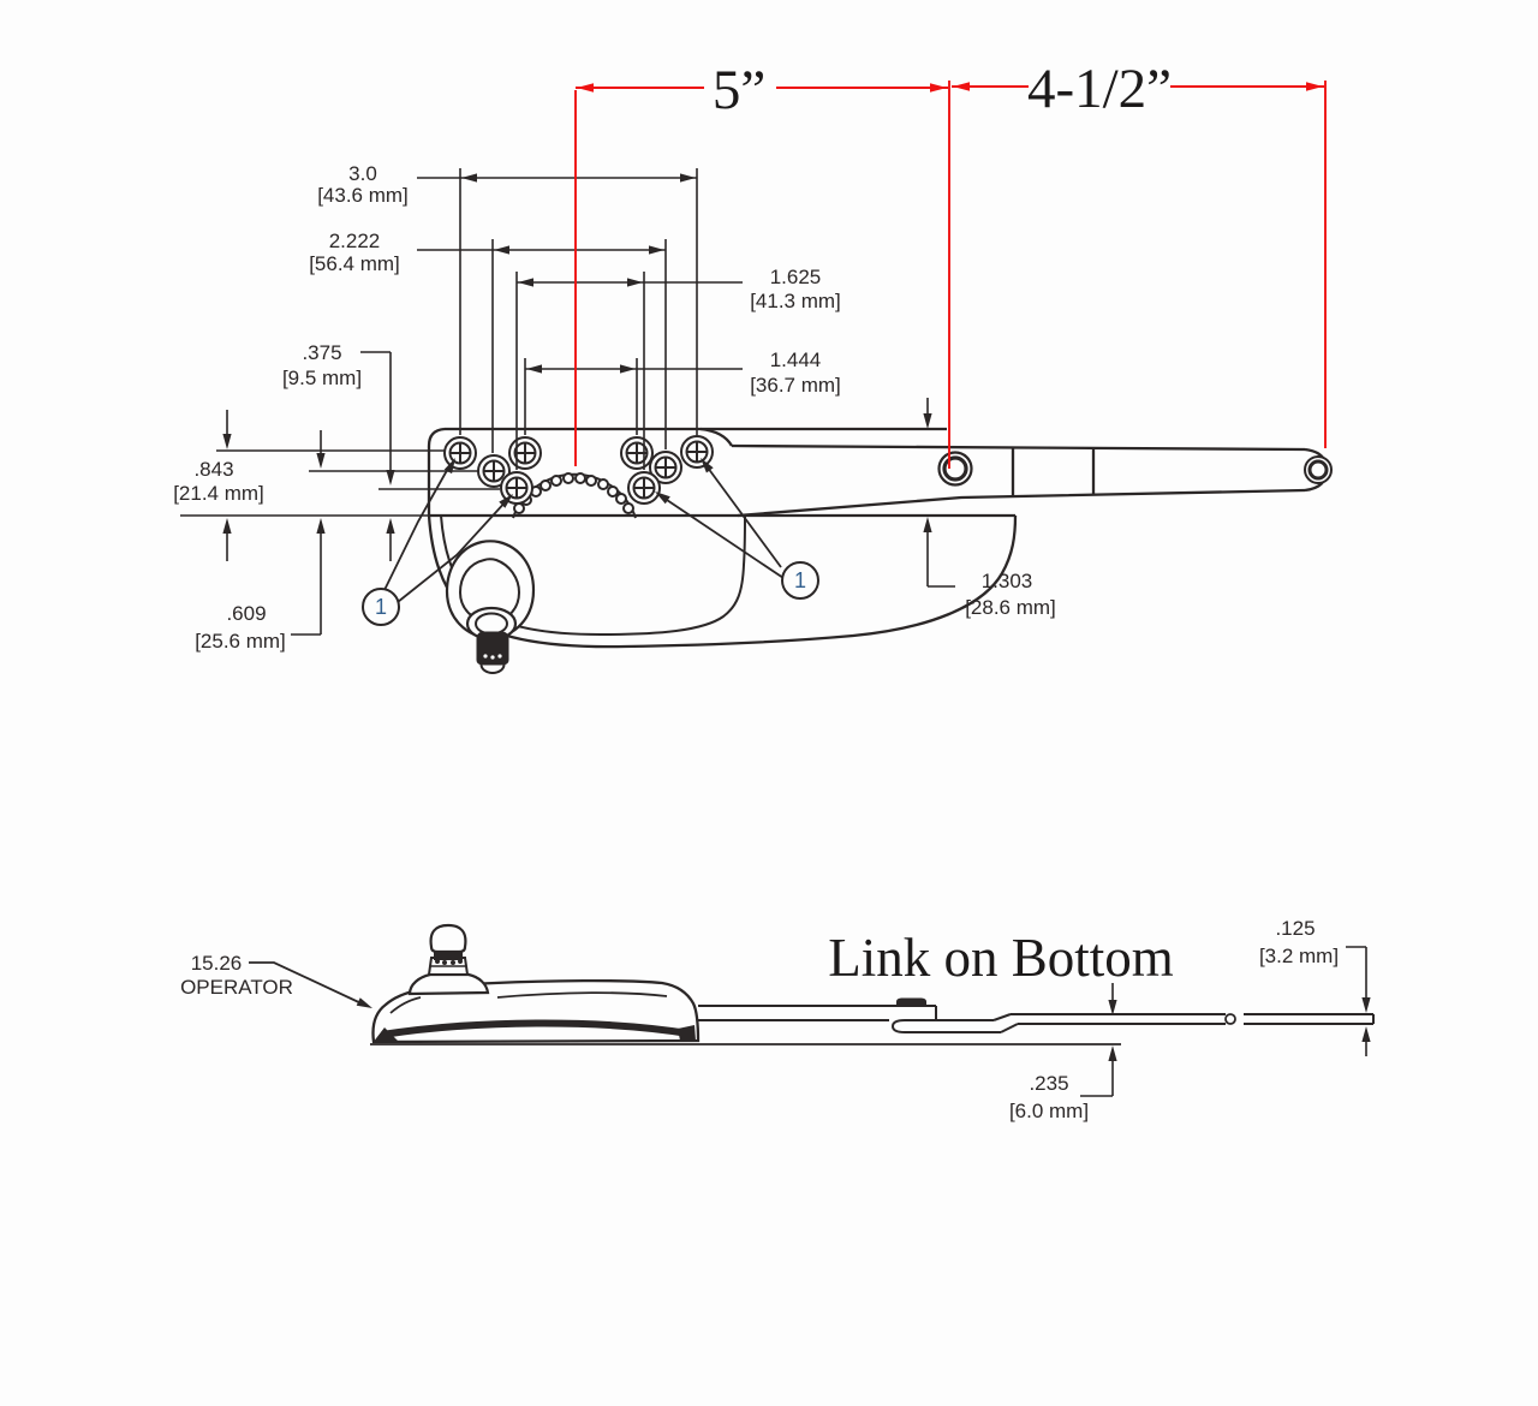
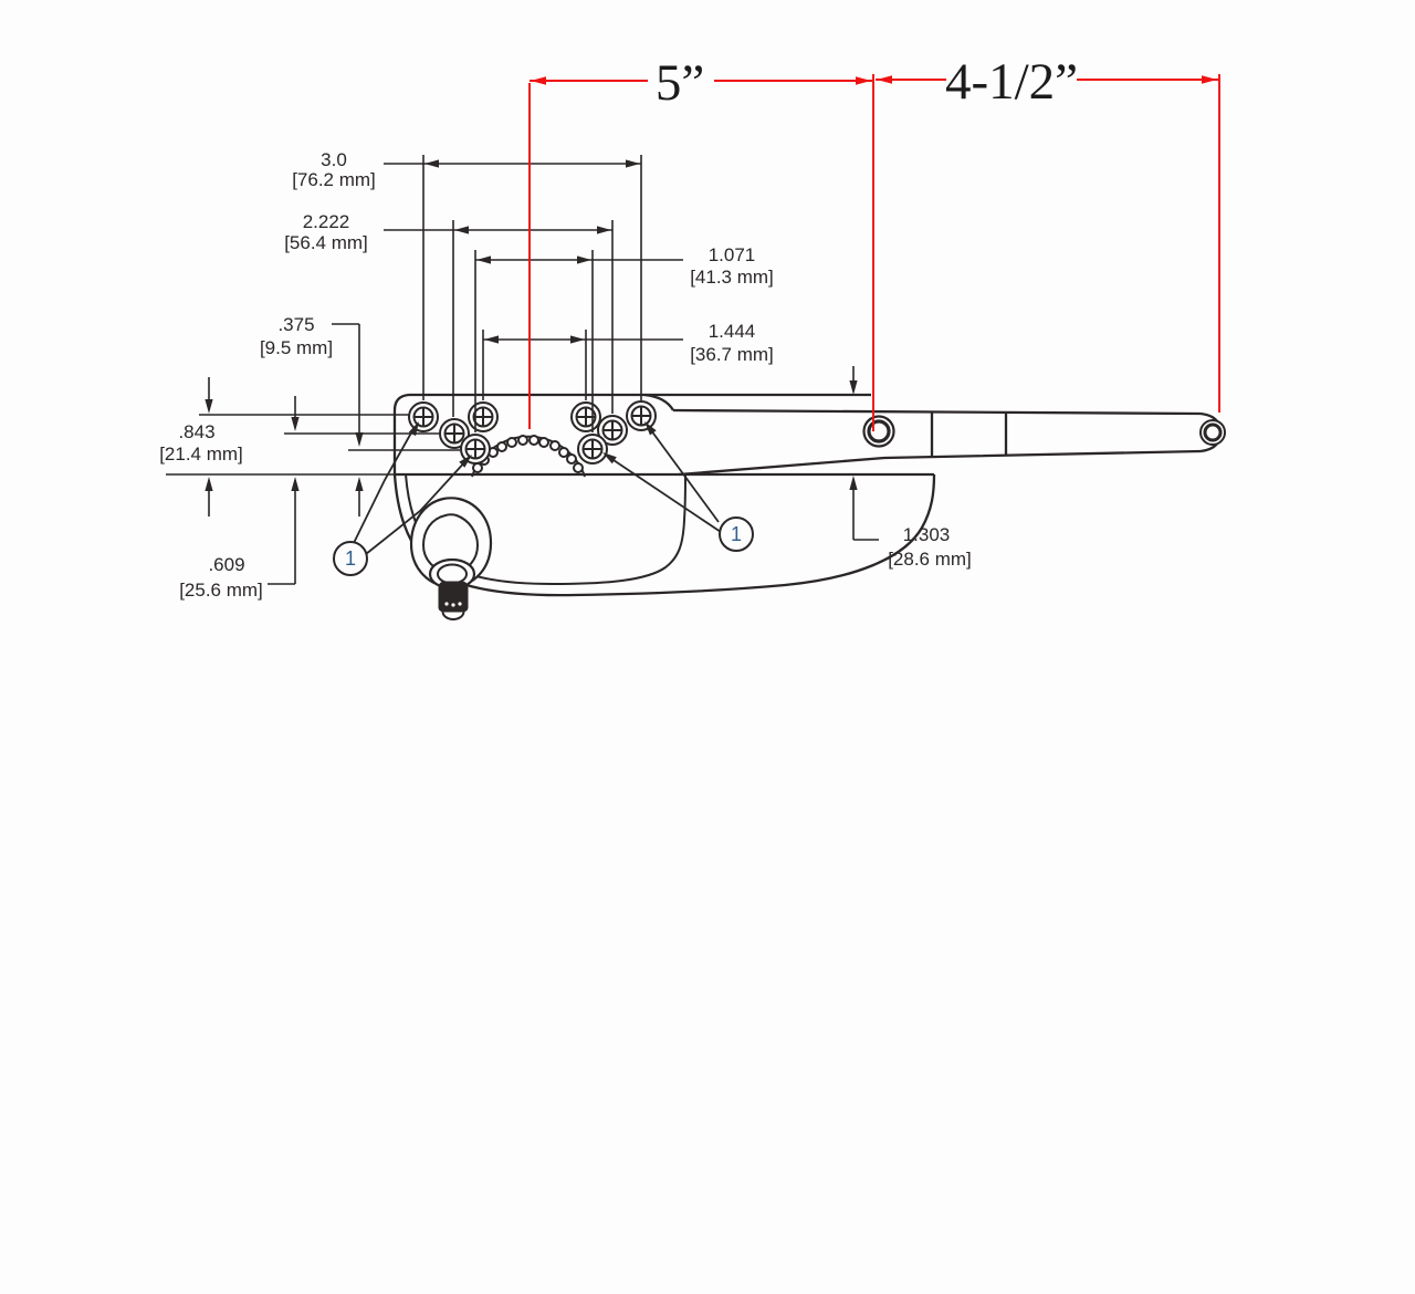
  1
  1
  3.0
- [43.6 mm]
+ [76.2 mm]
  2.222
  [56.4 mm]
- 1.625
+ 1.071
  [41.3 mm]
  1.444
  [36.7 mm]
  .375
  [9.5 mm]
  .843
  [21.4 mm]
  .609
  [25.6 mm]
  1.303
  [28.6 mm]
  5”
  4-1/2”
- 15.26
- OPERATOR
- Link on Bottom
- .125
- [3.2 mm]
- .235
- [6.0 mm]
